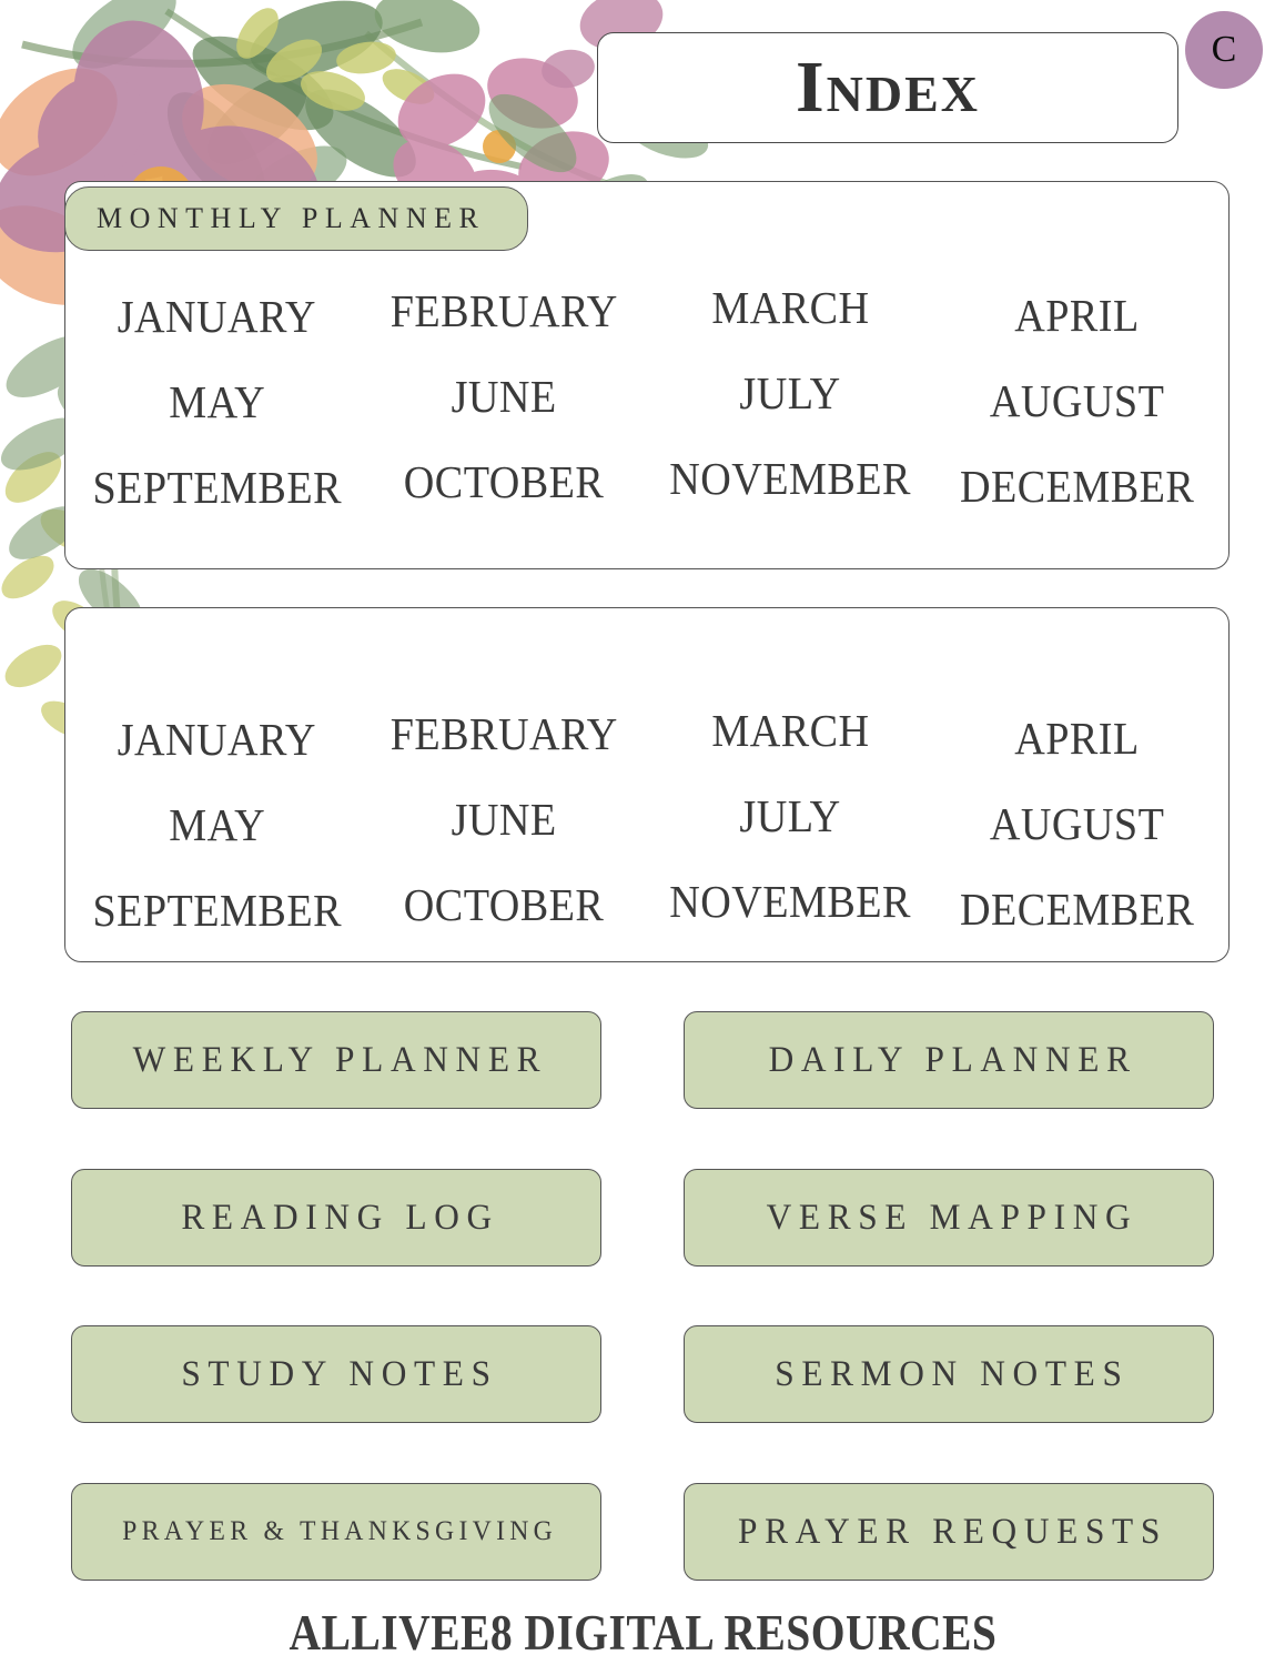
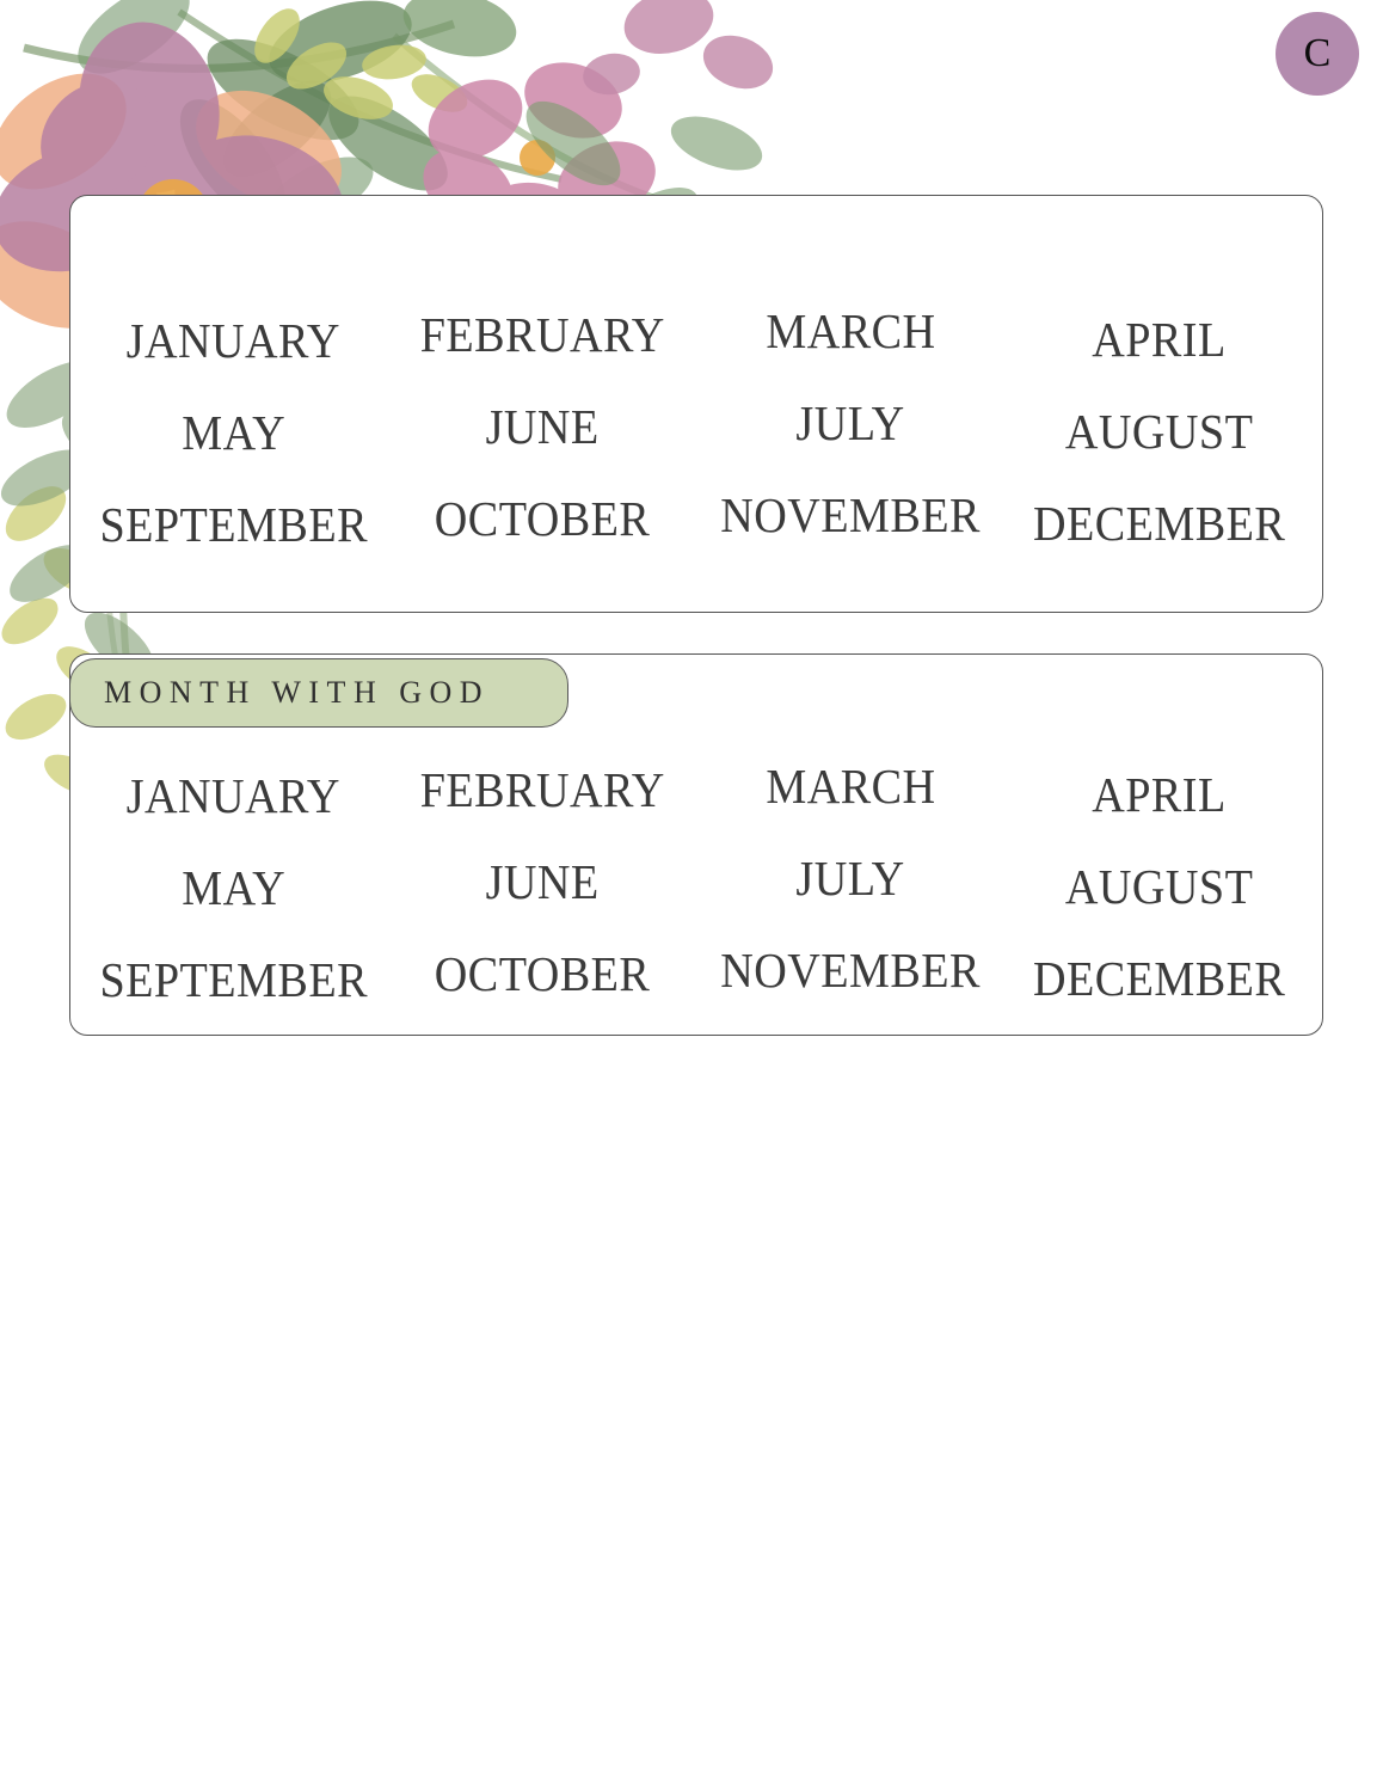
- Index
  C
- MONTHLY PLANNER
  JANUARY
  FEBRUARY
  MARCH
  APRIL
  MAY
  JUNE
  JULY
  AUGUST
  SEPTEMBER
  OCTOBER
  NOVEMBER
  DECEMBER
+ MONTH WITH GOD
  JANUARY
  FEBRUARY
  MARCH
  APRIL
  MAY
  JUNE
  JULY
  AUGUST
  SEPTEMBER
  OCTOBER
  NOVEMBER
  DECEMBER
- WEEKLY PLANNER
- DAILY PLANNER
- READING LOG
- VERSE MAPPING
- STUDY NOTES
- SERMON NOTES
- PRAYER & THANKSGIVING
- PRAYER REQUESTS
- ALLIVEE8 DIGITAL RESOURCES
